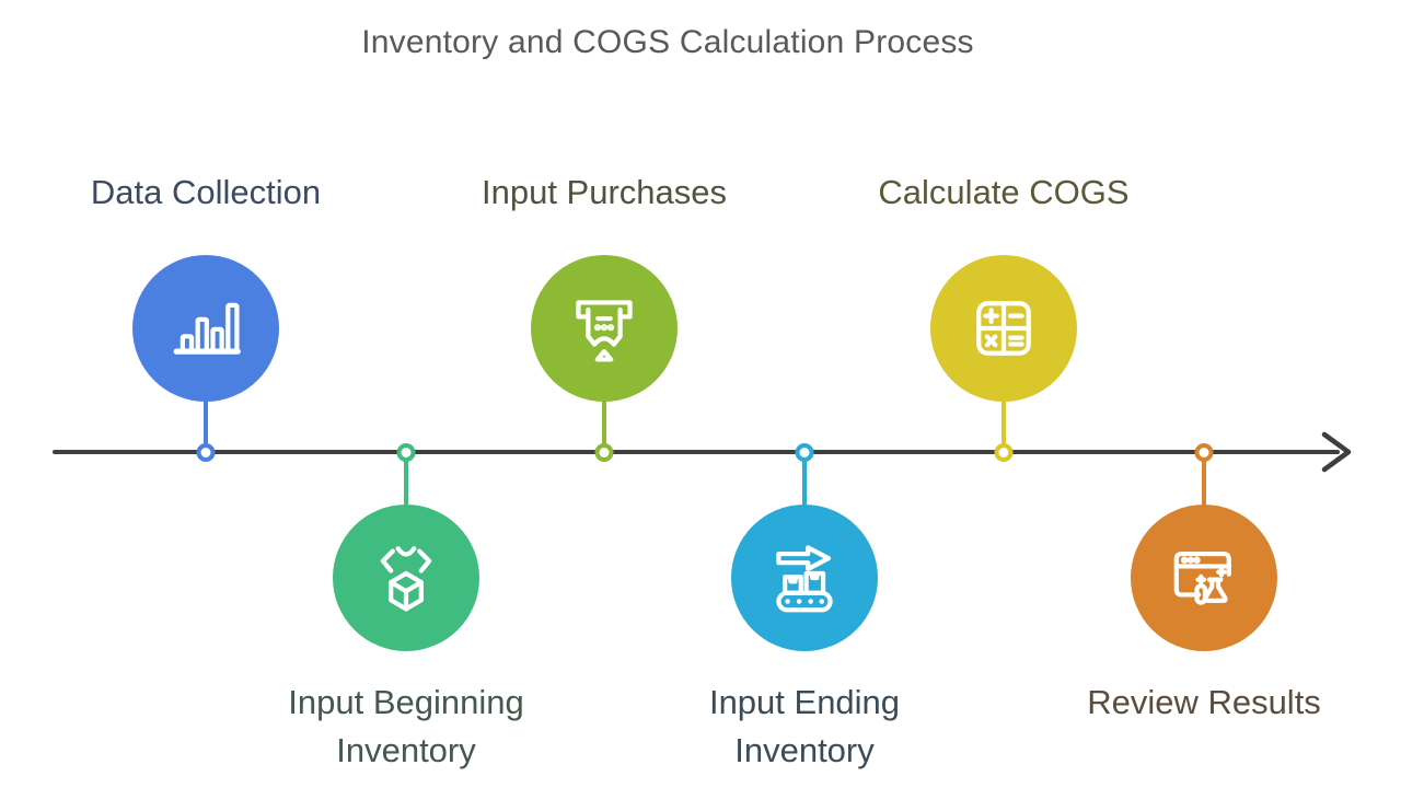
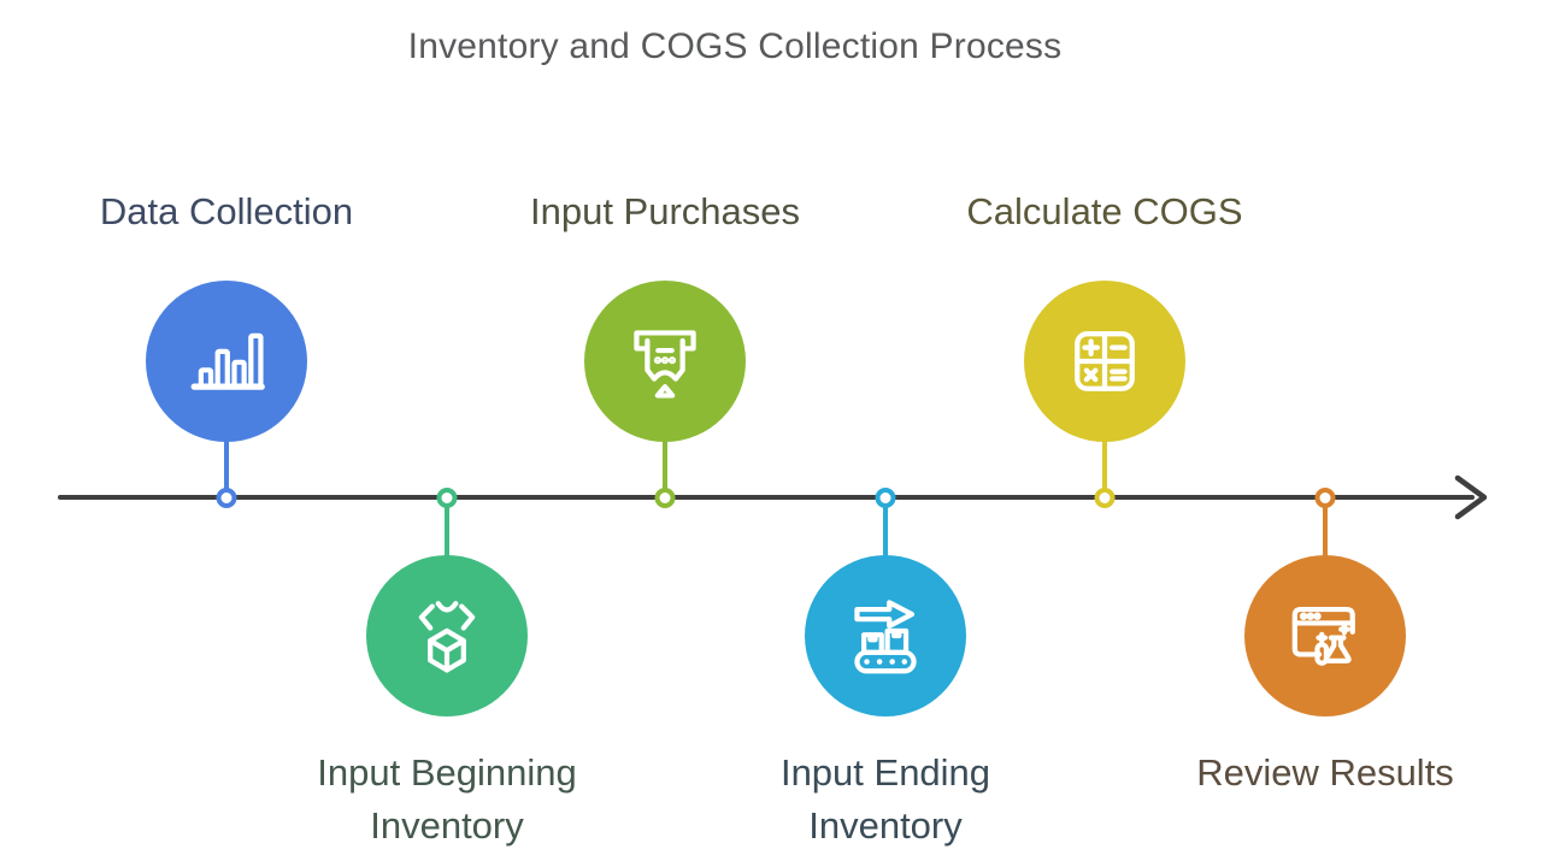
- Inventory and COGS Calculation Process
+ Inventory and COGS Collection Process
  Data Collection
  Input Beginning
  Inventory
  Input Purchases
  Input Ending
  Inventory
  Calculate COGS
  Review Results
